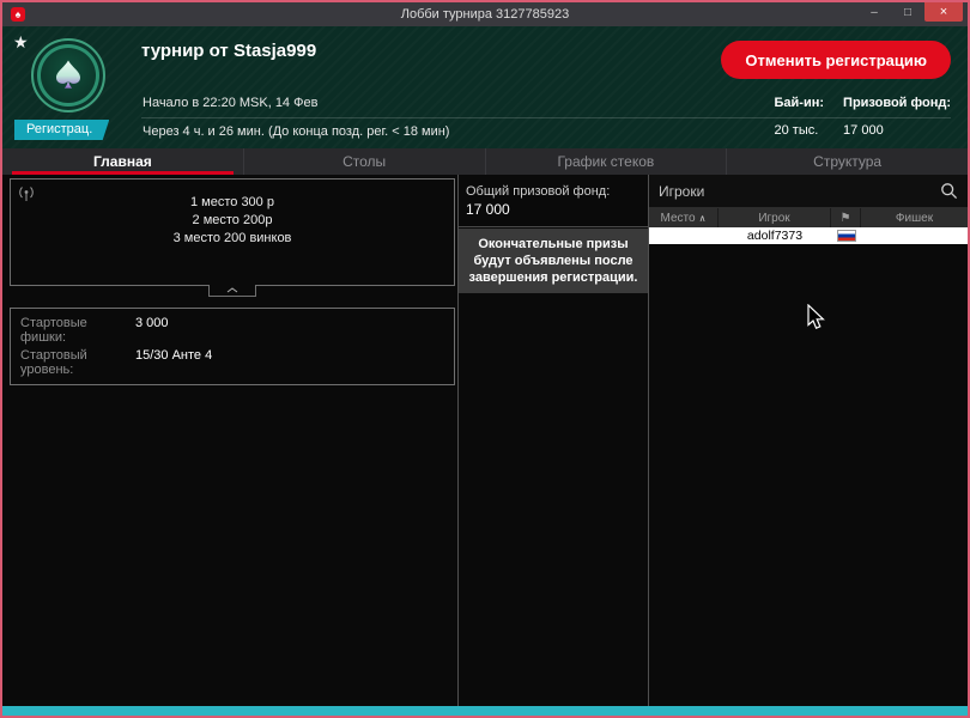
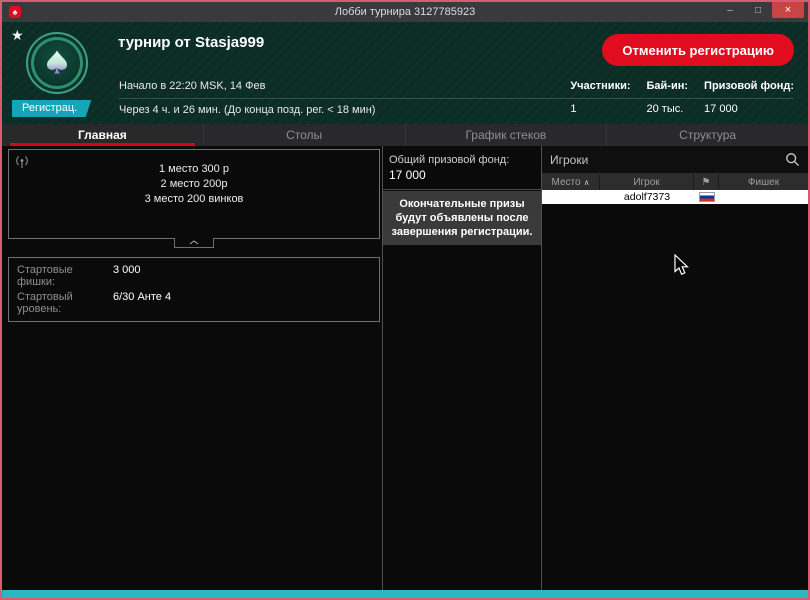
  ♠
  Лобби турнира 3127785923
  –
  □
  ×
  ★
  Регистрац.
  турнир от Stasja999
  Начало в 22:20 MSK, 14 Фев
  Через 4 ч. и 26 мин. (До конца позд. рег. < 18 мин)
+ Участники:
+ 1
  Бай-ин:
  20 тыс.
  Призовой фонд:
  17 000
  Отменить регистрацию
  Главная
  Столы
  График стеков
  Структура
  1 место 300 р
  2 место 200р
  3 место 200 винков
  Стартовые фишки:
  3 000
  Стартовый уровень:
- 15/30 Анте 4
+ 6/30 Анте 4
  Общий призовой фонд:
  17 000
  Окончательные призы будут объявлены после завершения регистрации.
  Игроки
  Место
  ∧
  Игрок
  ⚑
  Фишек
  adolf7373
